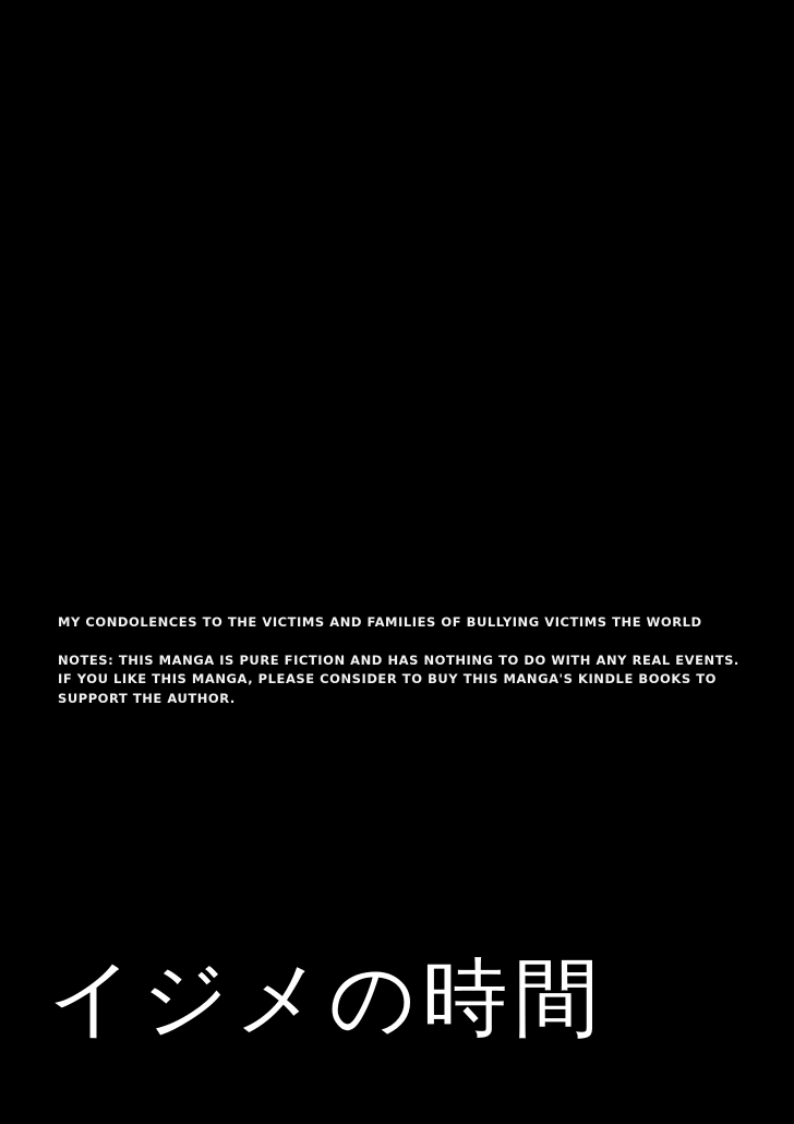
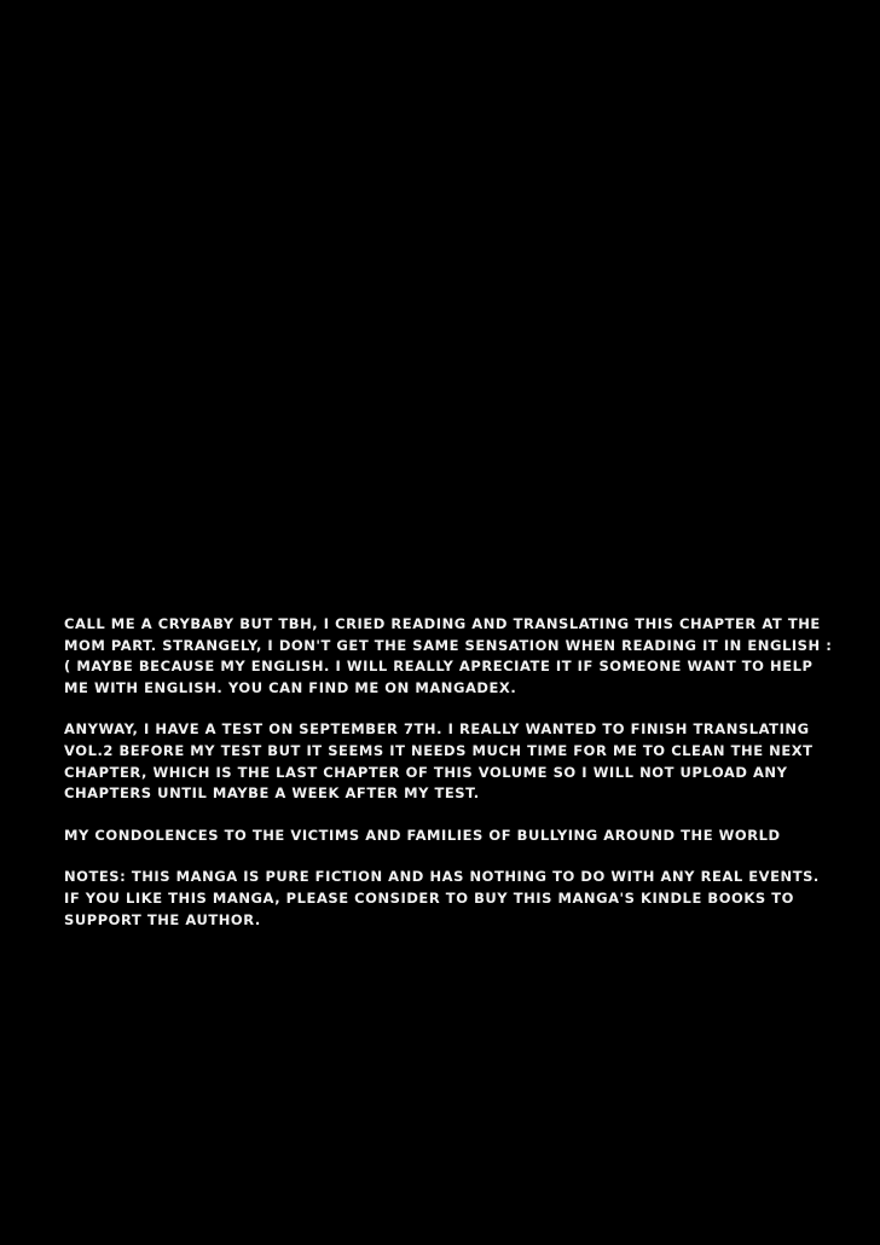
+ CALL ME A CRYBABY BUT TBH, I CRIED READING AND TRANSLATING THIS CHAPTER AT THE MOM PART. STRANGELY, I DON'T GET THE SAME SENSATION WHEN READING IT IN ENGLISH :( MAYBE BECAUSE MY ENGLISH. I WILL REALLY APRECIATE IT IF SOMEONE WANT TO HELP ME WITH ENGLISH. YOU CAN FIND ME ON MANGADEX.
+ ANYWAY, I HAVE A TEST ON SEPTEMBER 7TH. I REALLY WANTED TO FINISH TRANSLATING VOL.2 BEFORE MY TEST BUT IT SEEMS IT NEEDS MUCH TIME FOR ME TO CLEAN THE NEXT CHAPTER, WHICH IS THE LAST CHAPTER OF THIS VOLUME SO I WILL NOT UPLOAD ANY CHAPTERS UNTIL MAYBE A WEEK AFTER MY TEST.
- MY CONDOLENCES TO THE VICTIMS AND FAMILIES OF BULLYING VICTIMS THE WORLD
+ MY CONDOLENCES TO THE VICTIMS AND FAMILIES OF BULLYING AROUND THE WORLD
  NOTES: THIS MANGA IS PURE FICTION AND HAS NOTHING TO DO WITH ANY REAL EVENTS.
  IF YOU LIKE THIS MANGA, PLEASE CONSIDER TO BUY THIS MANGA'S KINDLE BOOKS TO SUPPORT THE AUTHOR.
- イジメの時間
